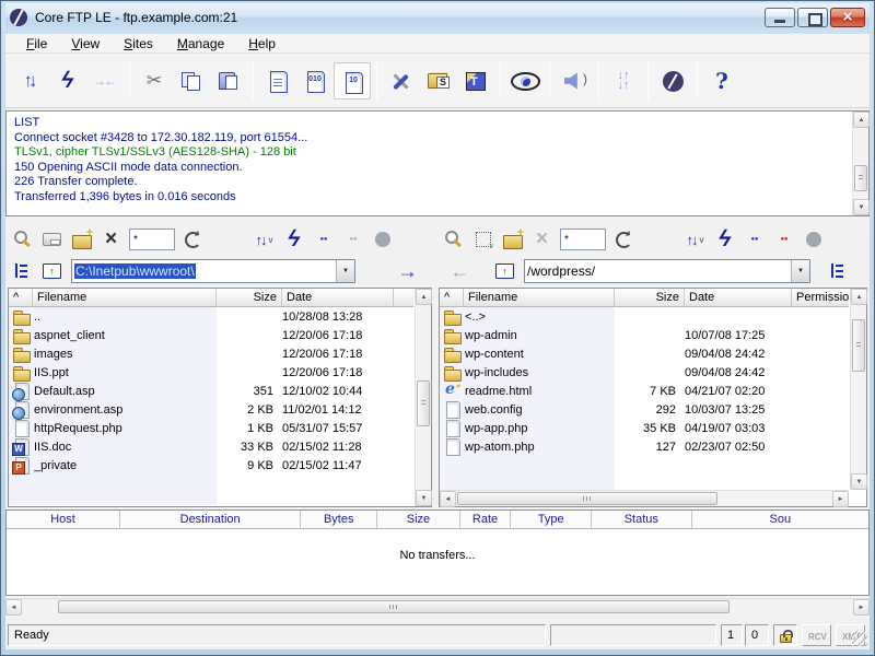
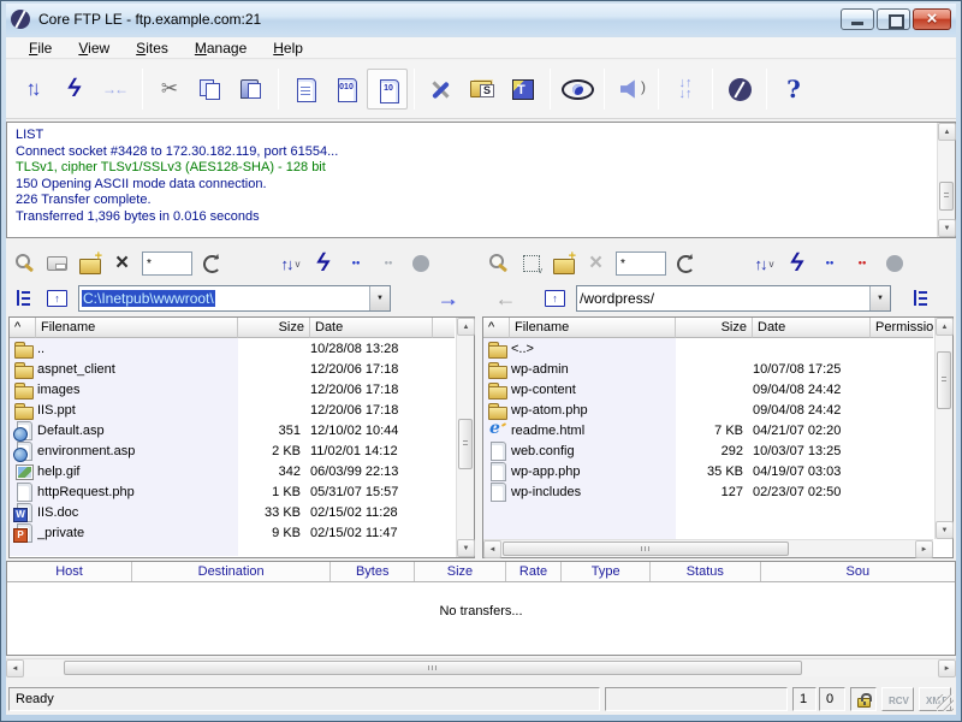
  Core FTP LE - ftp.example.com:21
  File
  View
  Sites
  Manage
  Help
  LIST
  Connect socket #3428 to 172.30.182.119, port 61554...
  TLSv1, cipher TLSv1/SSLv3 (AES128-SHA) - 128 bit
  150 Opening ASCII mode data connection.
  226 Transfer complete.
  Transferred 1,396 bytes in 0.016 seconds
  *
  C:\Inetpub\wwwroot\
  ^
  Filename
  Size
  Date
  ..
  10/28/08 13:28
  aspnet_client
  12/20/06 17:18
  images
  12/20/06 17:18
  IIS.ppt
  12/20/06 17:18
  Default.asp
  351
  12/10/02 10:44
  environment.asp
  2 KB
  11/02/01 14:12
+ help.gif
+ 342
+ 06/03/99 22:13
  httpRequest.php
  1 KB
  05/31/07 15:57
  IIS.doc
  33 KB
  02/15/02 11:28
  _private
  9 KB
  02/15/02 11:47
  *
  /wordpress/
  ^
  Filename
  Size
  Date
  Permissio
  <..>
  wp-admin
  10/07/08 17:25
  wp-content
  09/04/08 24:42
- wp-includes
+ wp-atom.php
  09/04/08 24:42
  readme.html
  7 KB
  04/21/07 02:20
  web.config
  292
  10/03/07 13:25
  wp-app.php
  35 KB
  04/19/07 03:03
- wp-atom.php
+ wp-includes
  127
  02/23/07 02:50
  Host
  Destination
  Bytes
  Size
  Rate
  Type
  Status
  Sou
  No transfers...
  Ready
  1
  0
  RCV
